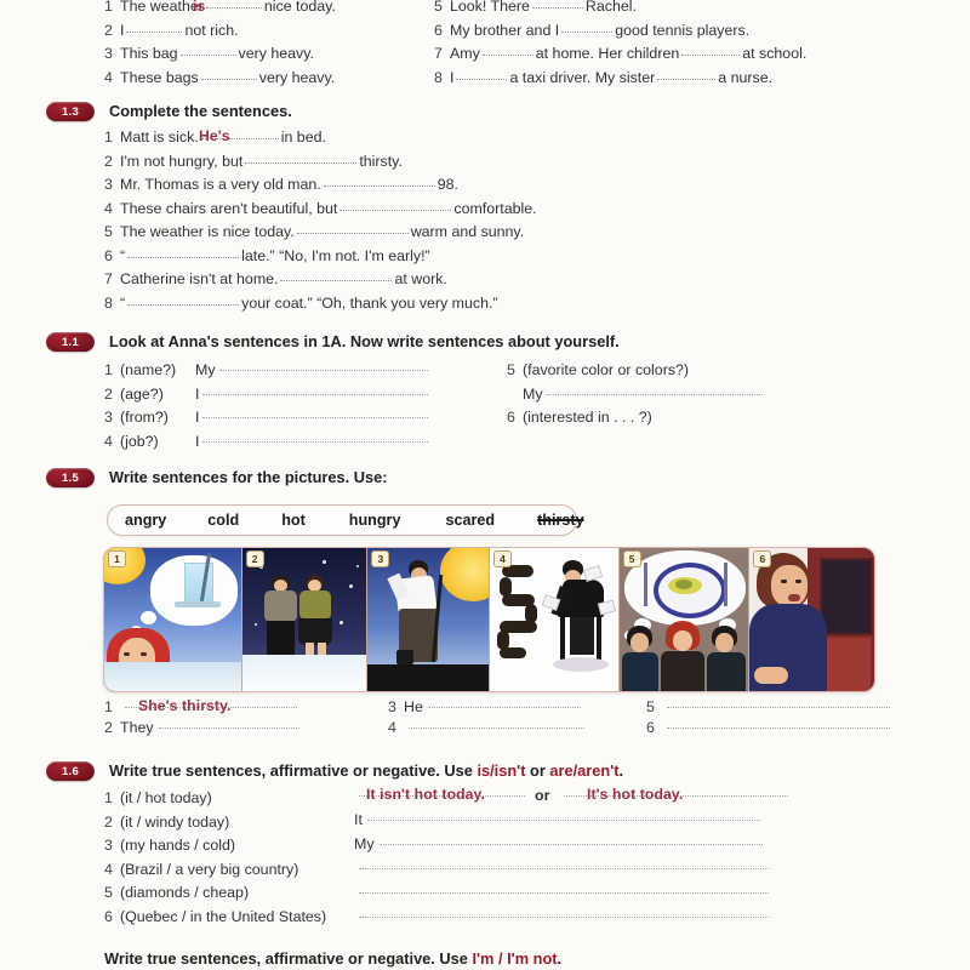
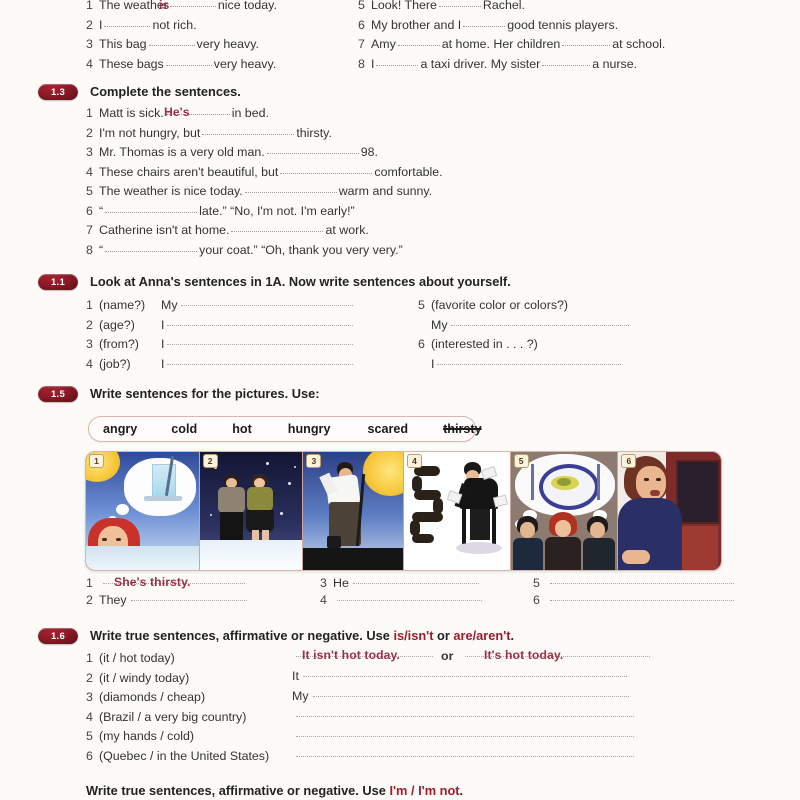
  1 The weather
  is
  nice today.
  2 I not rich.
  3 This bag very heavy.
  4 These bags very heavy.
  5 Look! There Rachel.
  6 My brother and I good tennis players.
  7 Amy at home. Her children at school.
  8 I a taxi driver. My sister a nurse.
  1.3
  Complete the sentences.
  1 Matt is sick.
  He's
  in bed.
  2 I'm not hungry, but thirsty.
  3 Mr. Thomas is a very old man. 98.
  4 These chairs aren't beautiful, but comfortable.
  5 The weather is nice today. warm and sunny.
  6 “ late.” “No, I'm not. I'm early!”
  7 Catherine isn't at home. at work.
- 8 “ your coat.” “Oh, thank you very much.”
+ 8 “ your coat.” “Oh, thank you very very.”
  1.1
  Look at Anna's sentences in 1A. Now write sentences about yourself.
  1 (name?) My
  2 (age?) I
  3 (from?) I
  4 (job?) I
  5 (favorite color or colors?)
  My
  6 (interested in . . . ?)
+ I
  1.5
  Write sentences for the pictures. Use:
  angry
  cold
  hot
  hungry
  scared
  thirsty
  1
  2
  3
  4
  5
  6
  1
  She's thirsty.
  2 They
  3 He
  4
  5
  6
  1.6
  Write true sentences, affirmative or negative. Use is/isn't or are/aren't.
  1 (it / hot today)
  2 (it / windy today)
- 3 (my hands / cold)
+ 3 (diamonds / cheap)
  4 (Brazil / a very big country)
- 5 (diamonds / cheap)
+ 5 (my hands / cold)
  6 (Quebec / in the United States)
  It isn't hot today.
  or
  It's hot today.
  It
  My
  Write true sentences, affirmative or negative. Use I'm / I'm not.
